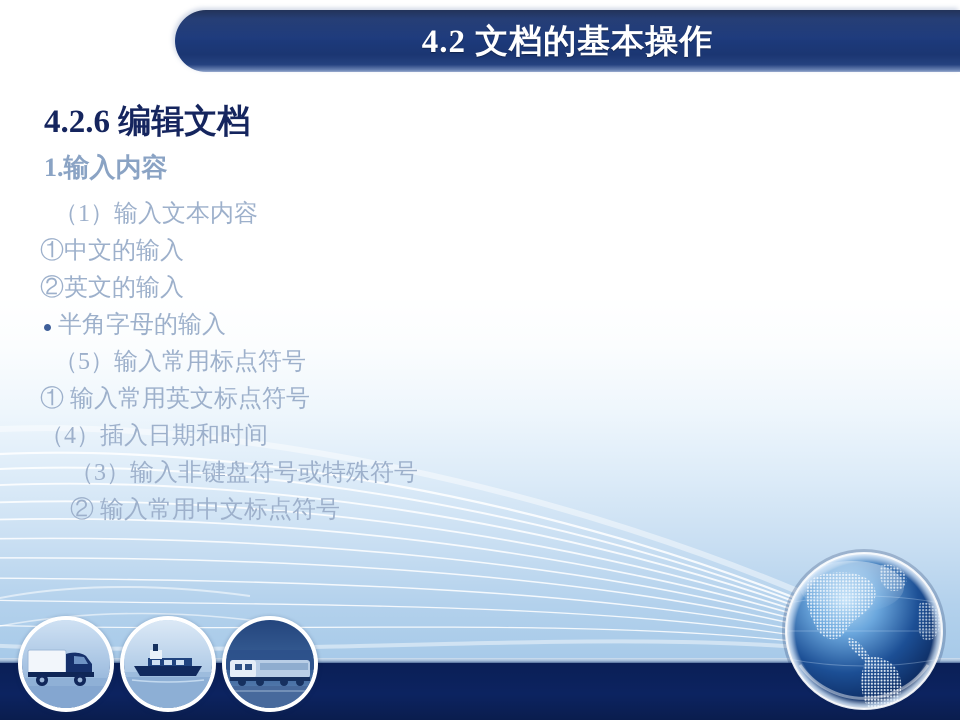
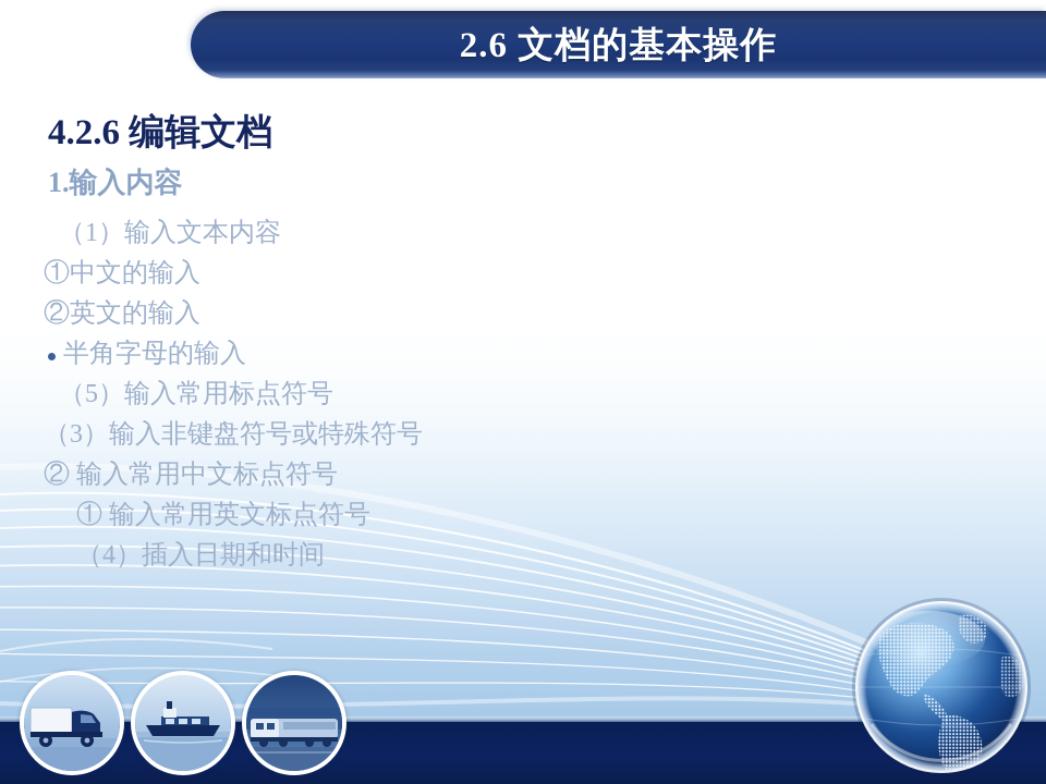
- 4.2 文档的基本操作
+ 2.6 文档的基本操作
  4.2.6 编辑文档
  1.输入内容
  （1）输入文本内容
  ①中文的输入
  ②英文的输入
  半角字母的输入
  （5）输入常用标点符号
- ① 输入常用英文标点符号
+ （3）输入非键盘符号或特殊符号
- （4）插入日期和时间
+ ② 输入常用中文标点符号
- （3）输入非键盘符号或特殊符号
+ ① 输入常用英文标点符号
- ② 输入常用中文标点符号
+ （4）插入日期和时间
